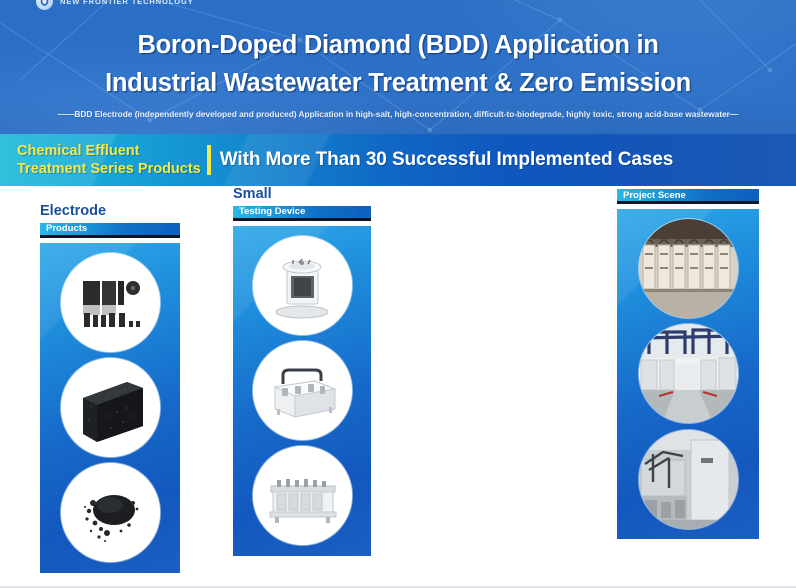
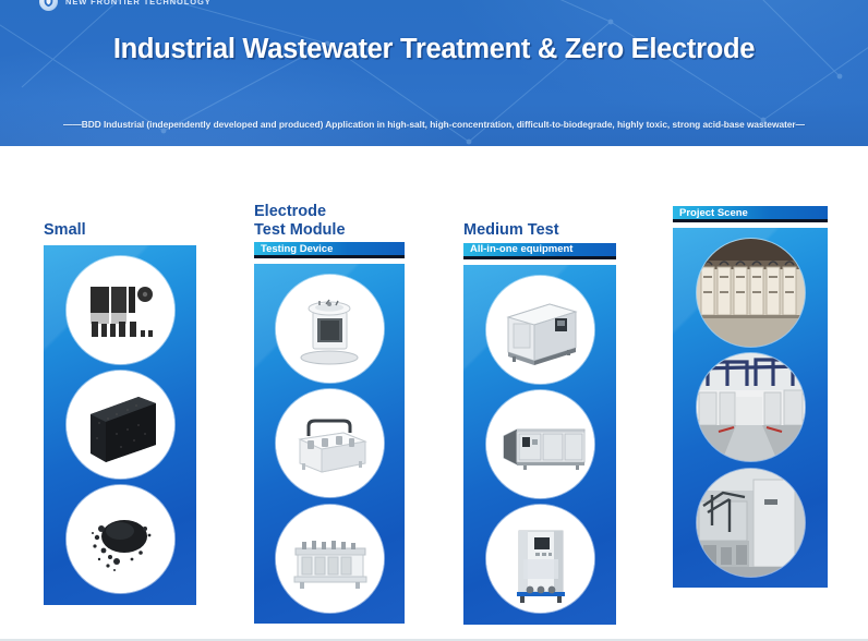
  NEW FRONTIER TECHNOLOGY
- Boron-Doped Diamond (BDD) Application in
- Industrial Wastewater Treatment & Zero Emission
+ Industrial Wastewater Treatment & Zero Electrode
- ——BDD Electrode (independently developed and produced) Application in high-salt, high-concentration, difficult-to-biodegrade, highly toxic, strong acid-base wastewater—
+ ——BDD Industrial (independently developed and produced) Application in high-salt, high-concentration, difficult-to-biodegrade, highly toxic, strong acid-base wastewater—
- Chemical Effluent
- Treatment Series Products
- With More Than 30 Successful Implemented Cases
- Electrode
+ Small
- Products
- Small
+ Electrode
+ Test Module
  Testing Device
+ Medium Test
+ All-in-one equipment
  Project Scene
